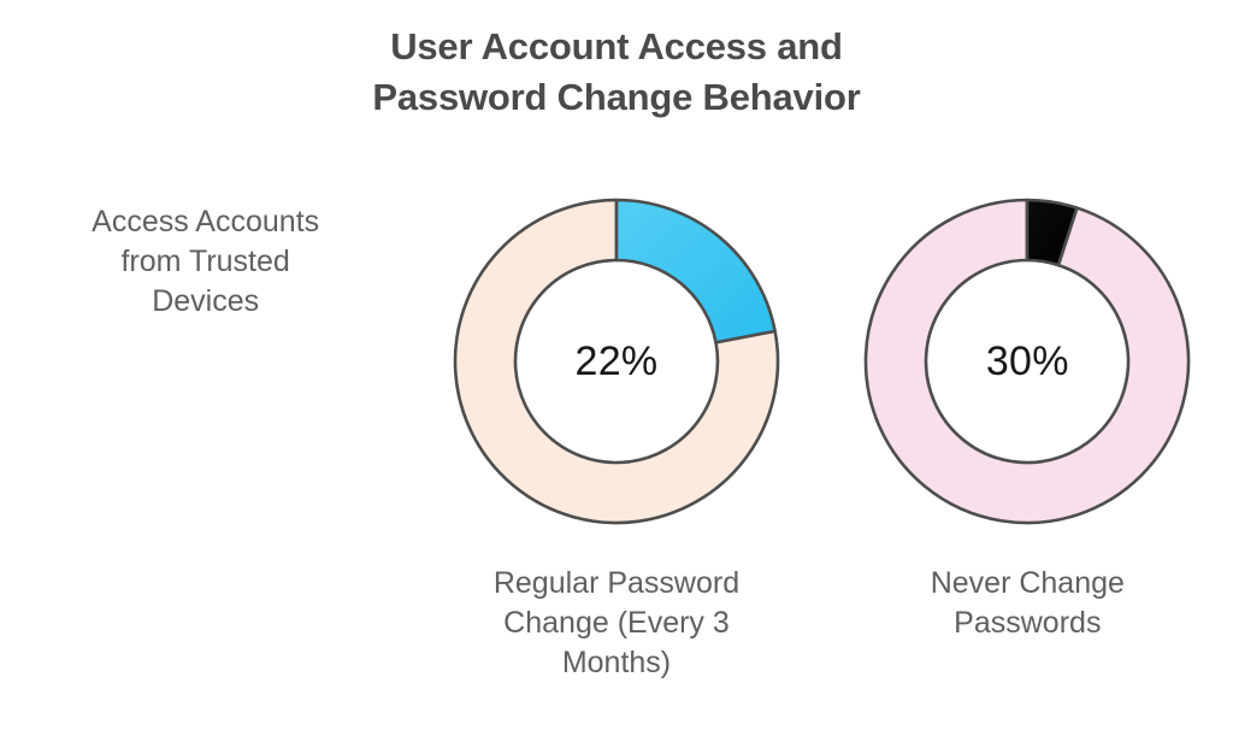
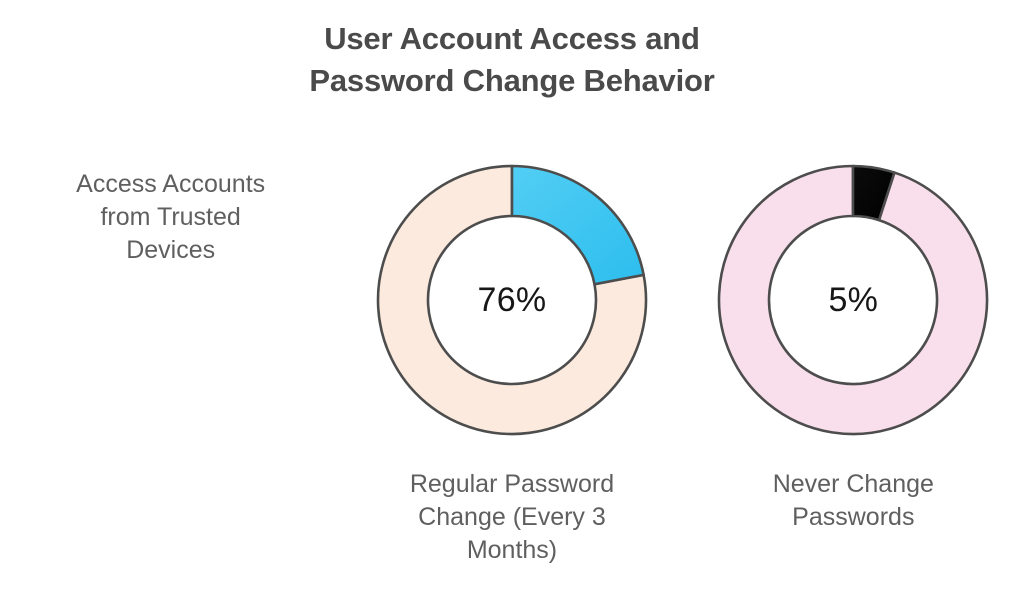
  User Account Access and
  Password Change Behavior
  Access Accounts
  from Trusted
  Devices
- 22%
+ 76%
  Regular Password
  Change (Every 3
  Months)
- 30%
+ 5%
  Never Change
  Passwords
